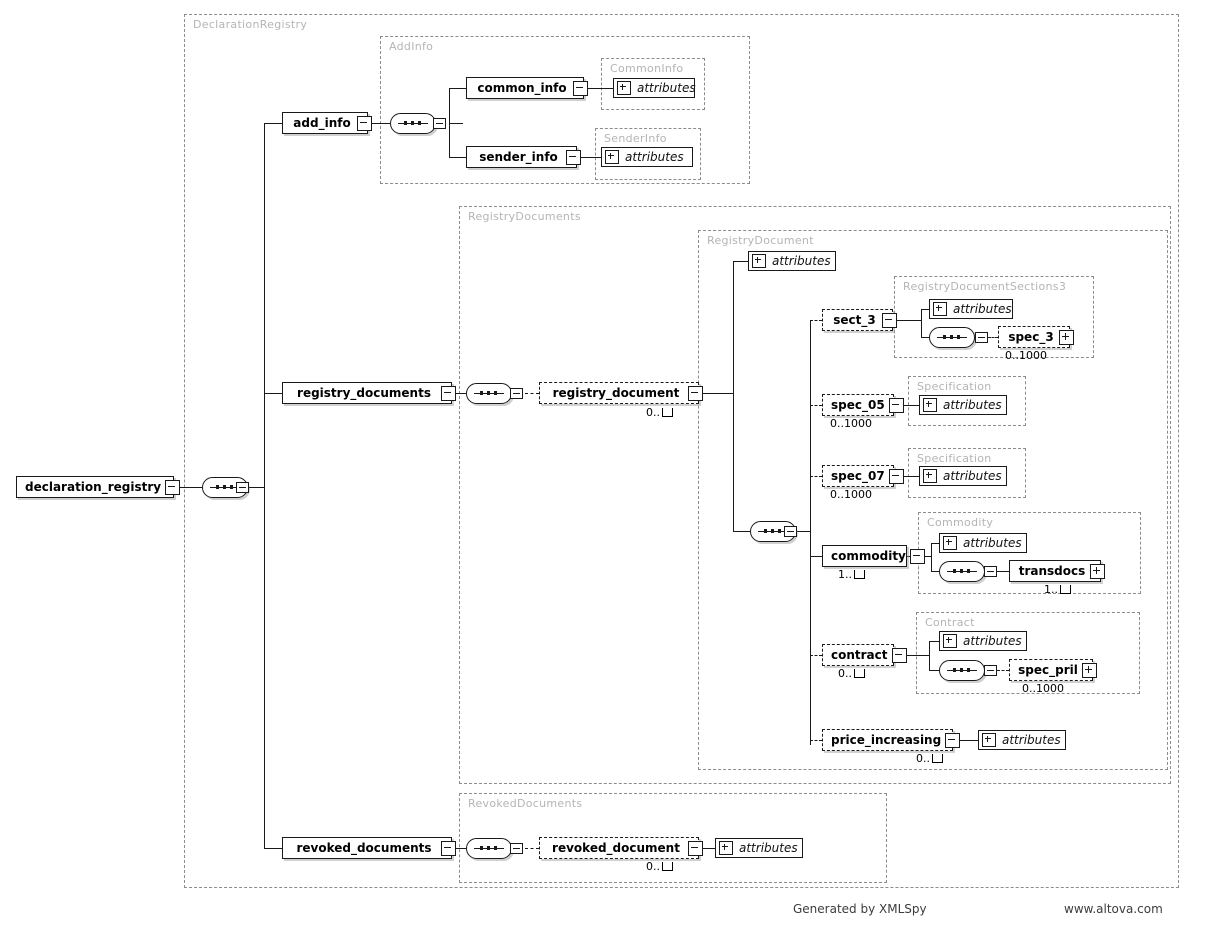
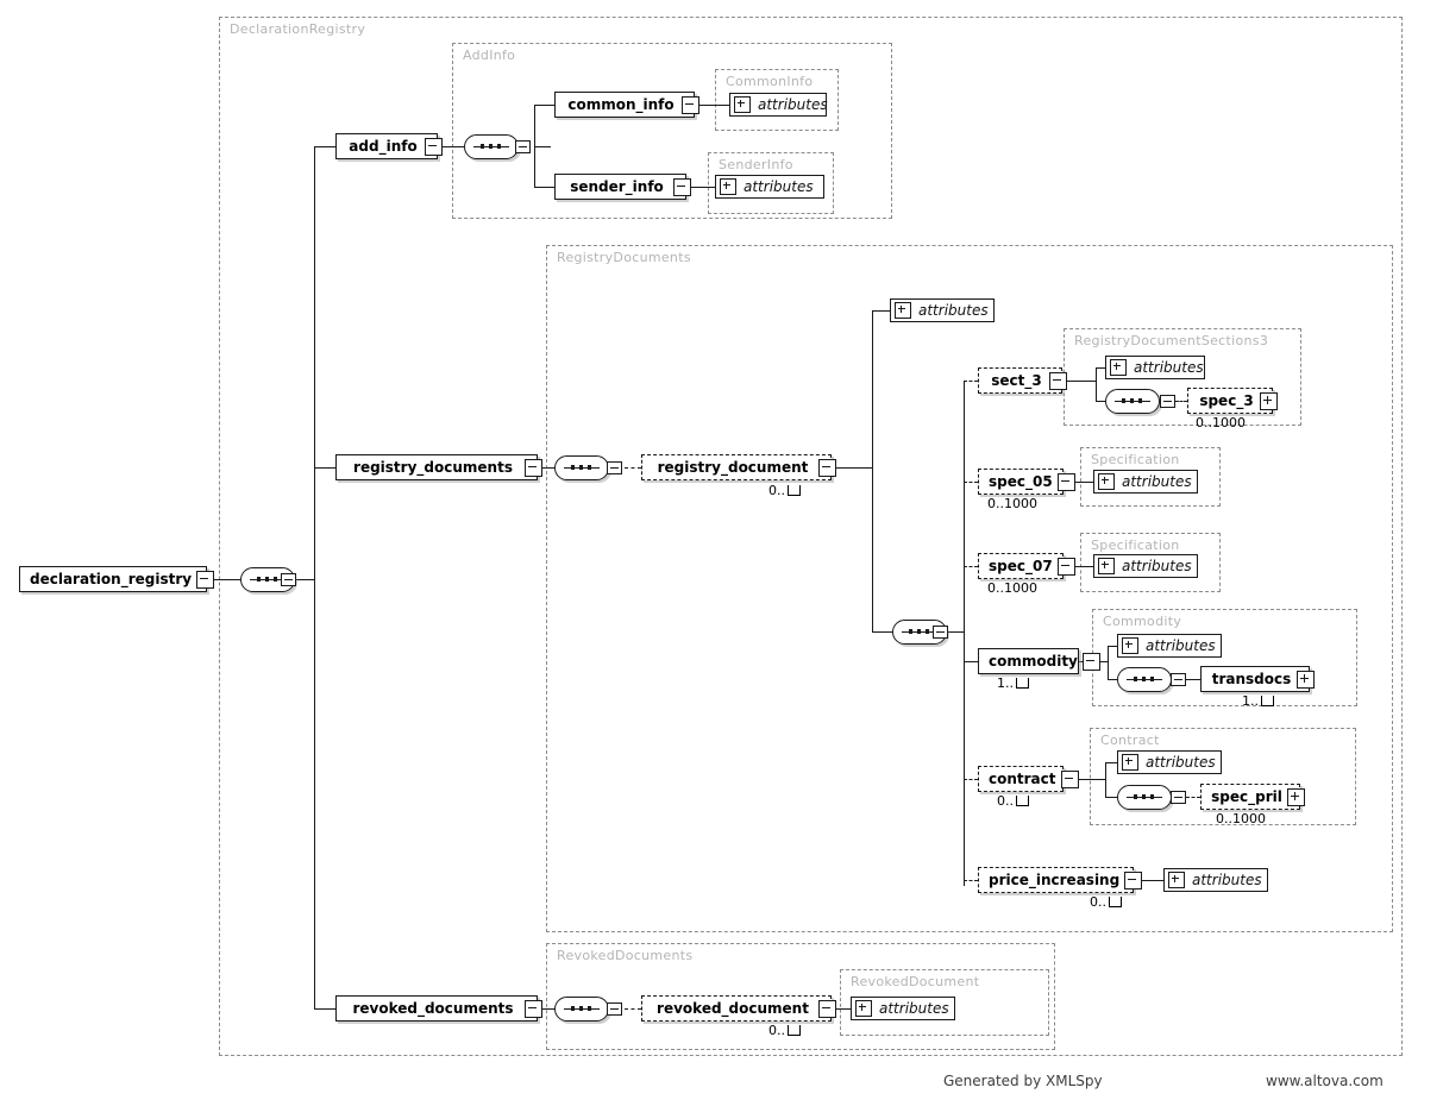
  DeclarationRegistry
  AddInfo
  CommonInfo
  SenderInfo
  RegistryDocuments
- RegistryDocument
  RegistryDocumentSections3
  Specification
  Specification
  Commodity
  Contract
  RevokedDocuments
+ RevokedDocument
  declaration_registry
  add_info
  common_info
  attributes
  sender_info
  attributes
  registry_documents
  registry_document
  0..
  attributes
  sect_3
  attributes
  spec_3
  0..1000
  spec_05
  0..1000
  attributes
  spec_07
  0..1000
  attributes
  commodity
  1..
  attributes
  transdocs
  1..
  contract
  0..
  attributes
  spec_pril
  0..1000
  price_increasing
  0..
  attributes
  revoked_documents
  revoked_document
  0..
  attributes
  Generated by XMLSpy
  www.altova.com
